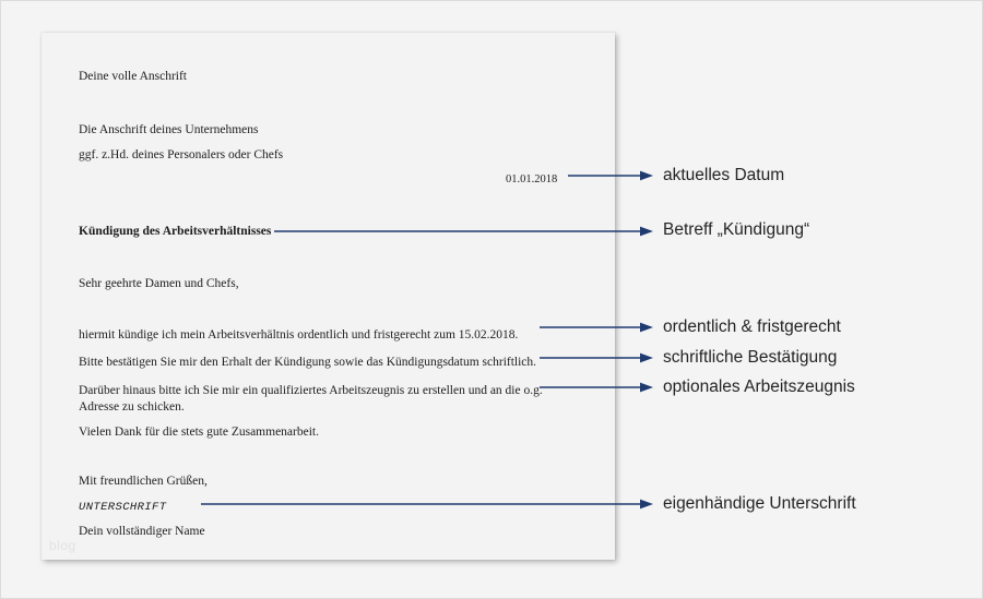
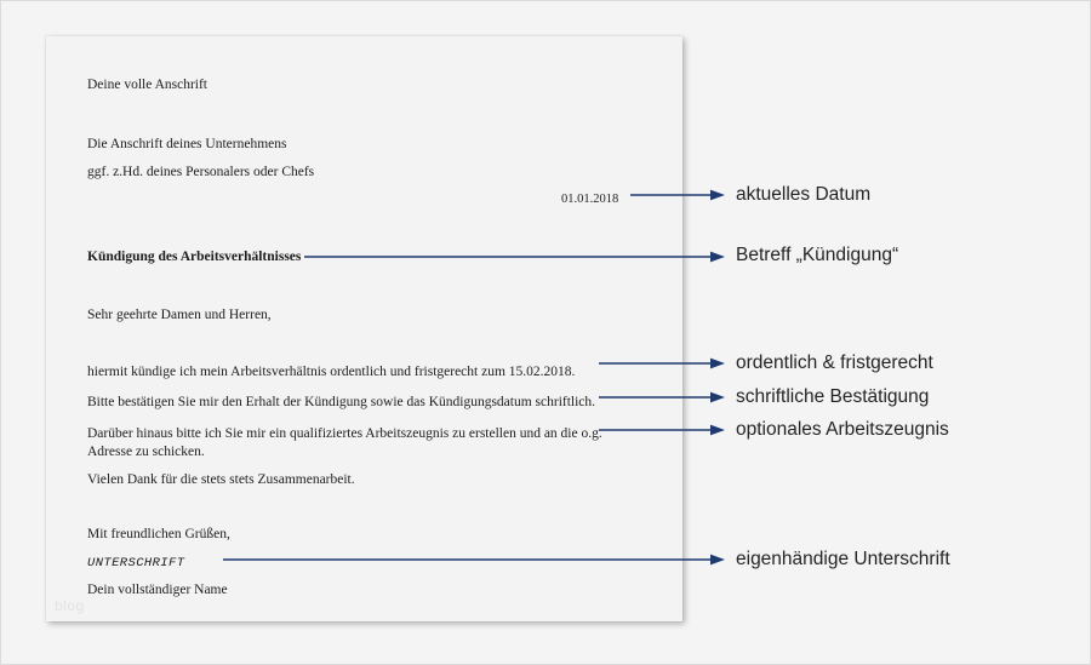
  Deine volle Anschrift
  Die Anschrift deines Unternehmens
  ggf. z.Hd. deines Personalers oder Chefs
  01.01.2018
  Kündigung des Arbeitsverhältnisses
- Sehr geehrte Damen und Chefs,
+ Sehr geehrte Damen und Herren,
  hiermit kündige ich mein Arbeitsverhältnis ordentlich und fristgerecht zum 15.02.2018.
  Bitte bestätigen Sie mir den Erhalt der Kündigung sowie das Kündigungsdatum schriftlich.
  Darüber hinaus bitte ich Sie mir ein qualifiziertes Arbeitszeugnis zu erstellen und an die o.g.
  Adresse zu schicken.
- Vielen Dank für die stets gute Zusammenarbeit.
+ Vielen Dank für die stets stets Zusammenarbeit.
  Mit freundlichen Grüßen,
  UNTERSCHRIFT
  Dein vollständiger Name
  aktuelles Datum
  Betreff „Kündigung“
  ordentlich & fristgerecht
  schriftliche Bestätigung
  optionales Arbeitszeugnis
  eigenhändige Unterschrift
